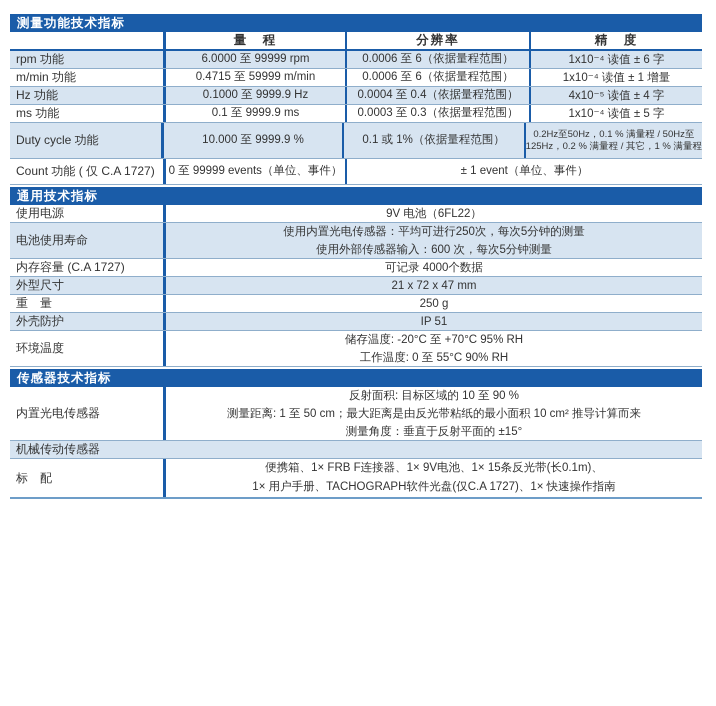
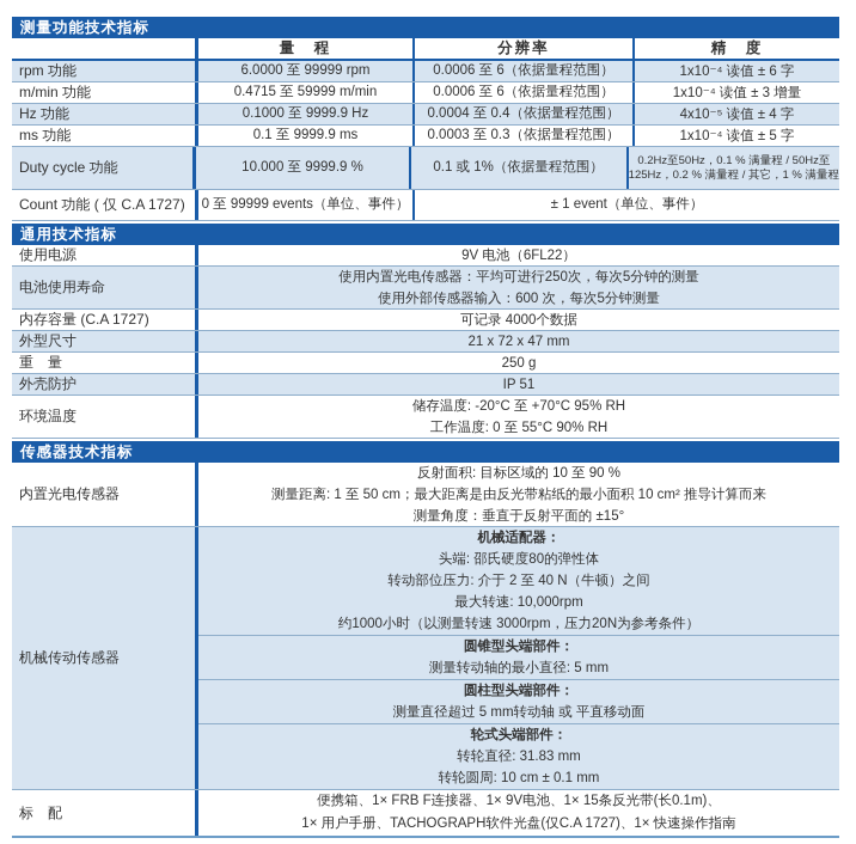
  测量功能技术指标
  量 程
  分辨率
  精 度
  rpm 功能
  6.0000 至 99999 rpm
  0.0006 至 6（依据量程范围）
  1x10⁻⁴ 读值 ± 6 字
  m/min 功能
  0.4715 至 59999 m/min
  0.0006 至 6（依据量程范围）
- 1x10⁻⁴ 读值 ± 1 增量
+ 1x10⁻⁴ 读值 ± 3 增量
  Hz 功能
  0.1000 至 9999.9 Hz
  0.0004 至 0.4（依据量程范围）
  4x10⁻⁵ 读值 ± 4 字
  ms 功能
  0.1 至 9999.9 ms
  0.0003 至 0.3（依据量程范围）
  1x10⁻⁴ 读值 ± 5 字
  Duty cycle 功能
  10.000 至 9999.9 %
  0.1 或 1%（依据量程范围）
  0.2Hz至50Hz，0.1 % 满量程 / 50Hz至
  125Hz，0.2 % 满量程 / 其它，1 % 满量程
  Count 功能 ( 仅 C.A 1727)
  0 至 99999 events（单位、事件）
  ± 1 event（单位、事件）
  通用技术指标
  使用电源
  9V 电池（6FL22）
  电池使用寿命
  使用内置光电传感器：平均可进行250次，每次5分钟的测量
  使用外部传感器输入：600 次，每次5分钟测量
  内存容量 (C.A 1727)
  可记录 4000个数据
  外型尺寸
  21 x 72 x 47 mm
  重 量
  250 g
  外壳防护
  IP 51
  环境温度
  储存温度: -20°C 至 +70°C 95% RH
  工作温度: 0 至 55°C 90% RH
  传感器技术指标
  内置光电传感器
  反射面积: 目标区域的 10 至 90 %
  测量距离: 1 至 50 cm；最大距离是由反光带粘纸的最小面积 10 cm² 推导计算而来
  测量角度：垂直于反射平面的 ±15°
  机械传动传感器
+ 机械适配器：
+ 头端: 邵氏硬度80的弹性体
+ 转动部位压力: 介于 2 至 40 N（牛顿）之间
+ 最大转速: 10,000rpm
+ 约1000小时（以测量转速 3000rpm，压力20N为参考条件）
+ 圆锥型头端部件：
+ 测量转动轴的最小直径: 5 mm
+ 圆柱型头端部件：
+ 测量直径超过 5 mm转动轴 或 平直移动面
+ 轮式头端部件：
+ 转轮直径: 31.83 mm
+ 转轮圆周: 10 cm ± 0.1 mm
  标 配
  便携箱、1× FRB F连接器、1× 9V电池、1× 15条反光带(长0.1m)、
  1× 用户手册、TACHOGRAPH软件光盘(仅C.A 1727)、1× 快速操作指南
